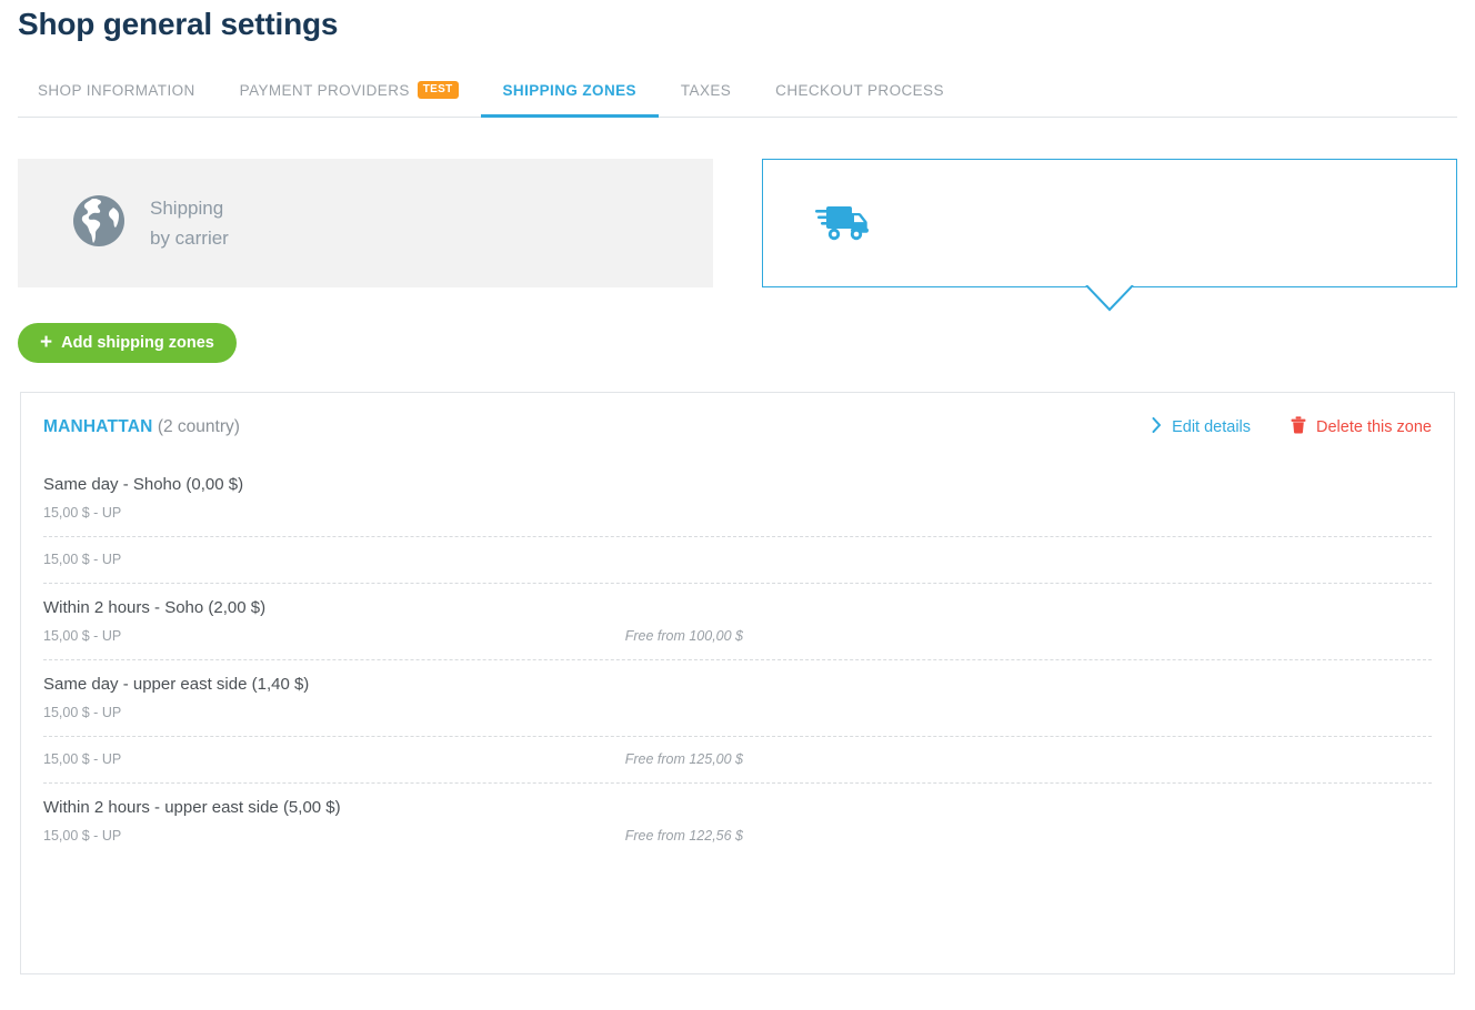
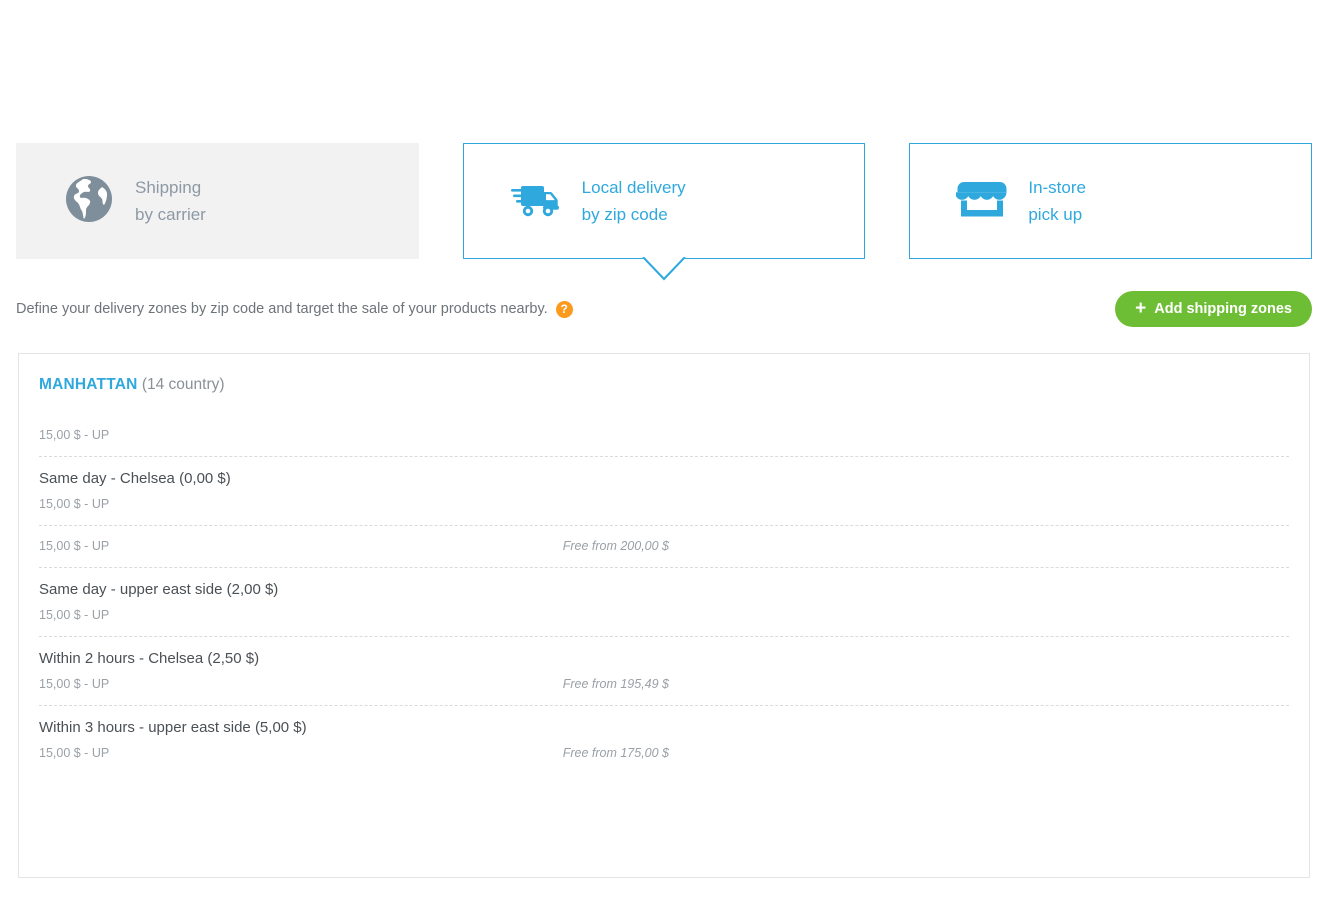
- Shop general settings
- SHOP INFORMATION
- PAYMENT PROVIDERS
- TEST
- SHIPPING ZONES
- TAXES
- CHECKOUT PROCESS
  Shipping
  by carrier
+ Local delivery
+ by zip code
+ In-store
+ pick up
+ Define your delivery zones by zip code and target the sale of your products nearby.
+ ?
  +
  Add shipping zones
- MANHATTAN (2 country)
+ MANHATTAN (14 country)
- Edit details
- Delete this zone
- Same day - Shoho (0,00 $)
  15,00 $ - UP
+ Same day - Chelsea (0,00 $)
  15,00 $ - UP
- Within 2 hours - Soho (2,00 $)
  15,00 $ - UP
- Free from 100,00 $
+ Free from 200,00 $
- Same day - upper east side (1,40 $)
+ Same day - upper east side (2,00 $)
  15,00 $ - UP
+ Within 2 hours - Chelsea (2,50 $)
  15,00 $ - UP
- Free from 125,00 $
+ Free from 195,49 $
- Within 2 hours - upper east side (5,00 $)
+ Within 3 hours - upper east side (5,00 $)
  15,00 $ - UP
- Free from 122,56 $
+ Free from 175,00 $
